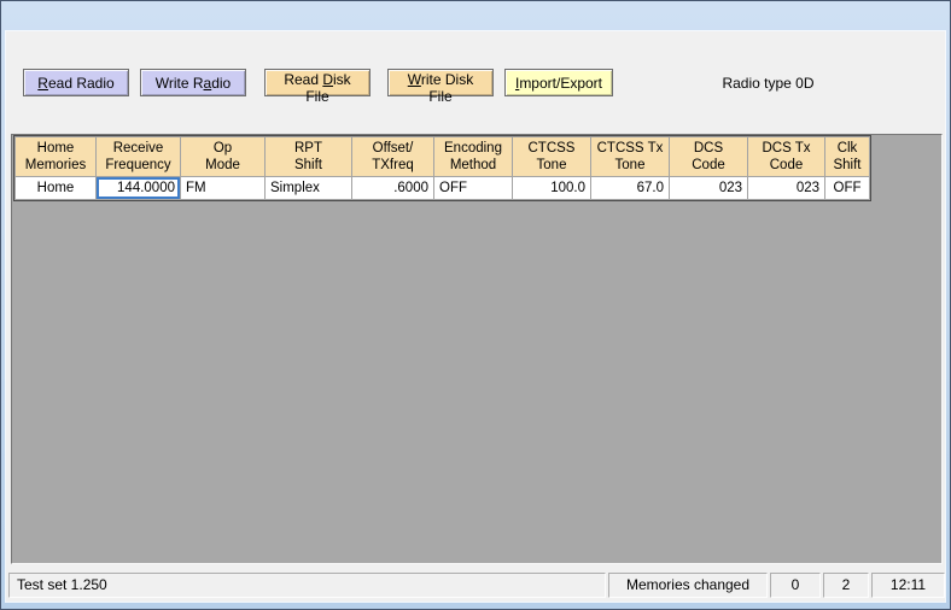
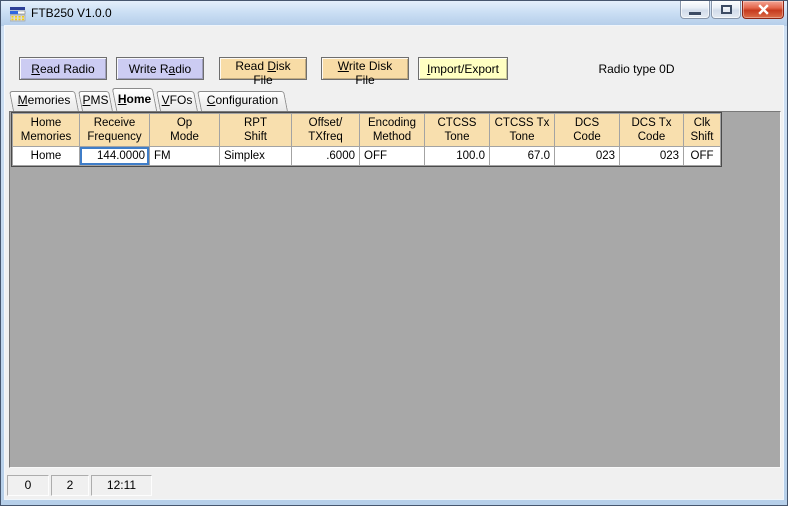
+ FTB250 V1.0.0
  Radio type 0D
  Read Radio
  Write Radio
  Read Disk File
  Write Disk File
  Import/Export
+ Memories
+ PMS
+ Home
+ VFOs
+ Configuration
  Home Memories	Receive Frequency	Op Mode	RPT Shift	Offset/ TXfreq	Encoding Method	CTCSS Tone	CTCSS Tx Tone	DCS Code	DCS Tx Code	Clk Shift
  Home	144.0000	FM	Simplex	.6000	OFF	100.0	67.0	023	023	OFF
- Test set 1.250
- Memories changed
  0
  2
  12:11
